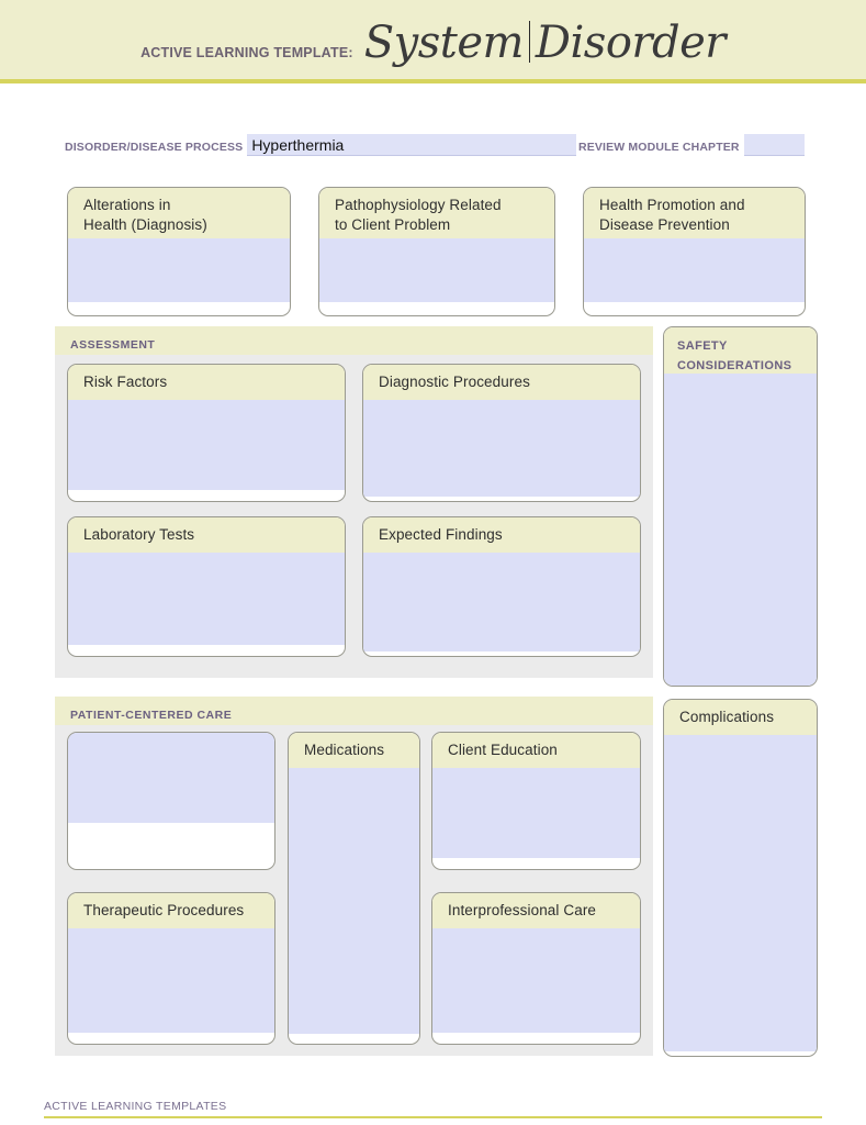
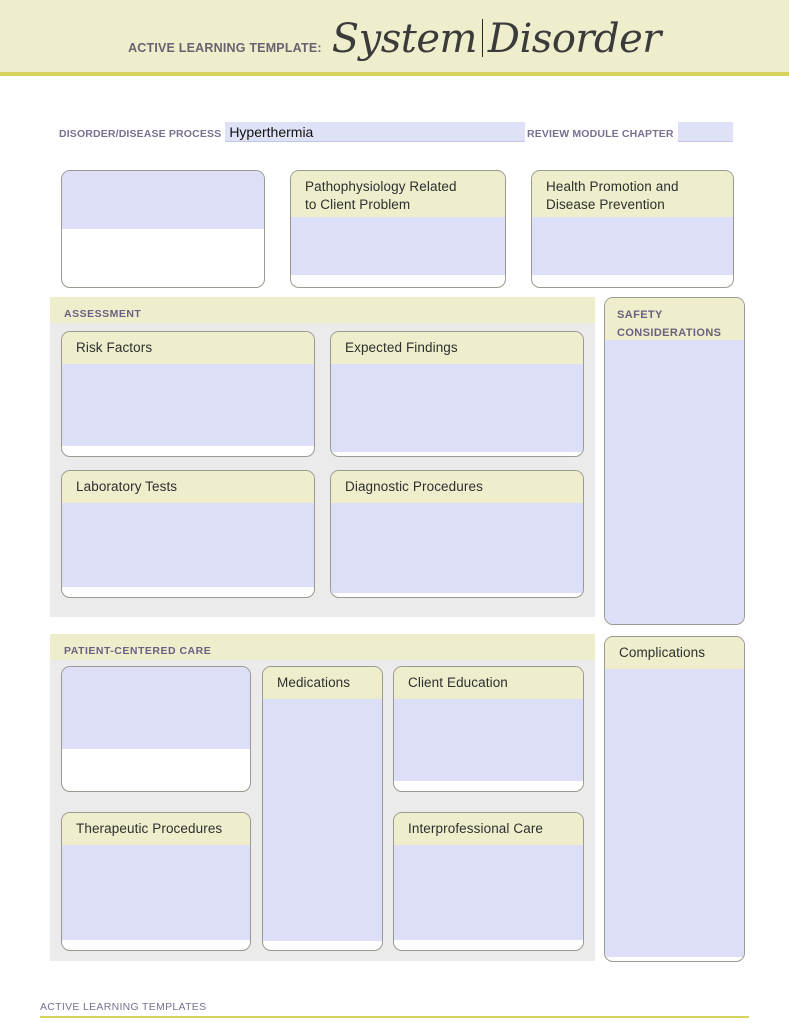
  ACTIVE LEARNING TEMPLATE:
  System
  Disorder
  DISORDER/DISEASE PROCESS
  Hyperthermia
  REVIEW MODULE CHAPTER
- Alterations in
- Health (Diagnosis)
  Pathophysiology Related
  to Client Problem
  Health Promotion and
  Disease Prevention
  ASSESSMENT
  Risk Factors
- Diagnostic Procedures
+ Expected Findings
  Laboratory Tests
- Expected Findings
+ Diagnostic Procedures
  SAFETY
  CONSIDERATIONS
  Complications
  PATIENT-CENTERED CARE
  Medications
  Client Education
  Therapeutic Procedures
  Interprofessional Care
  ACTIVE LEARNING TEMPLATES
